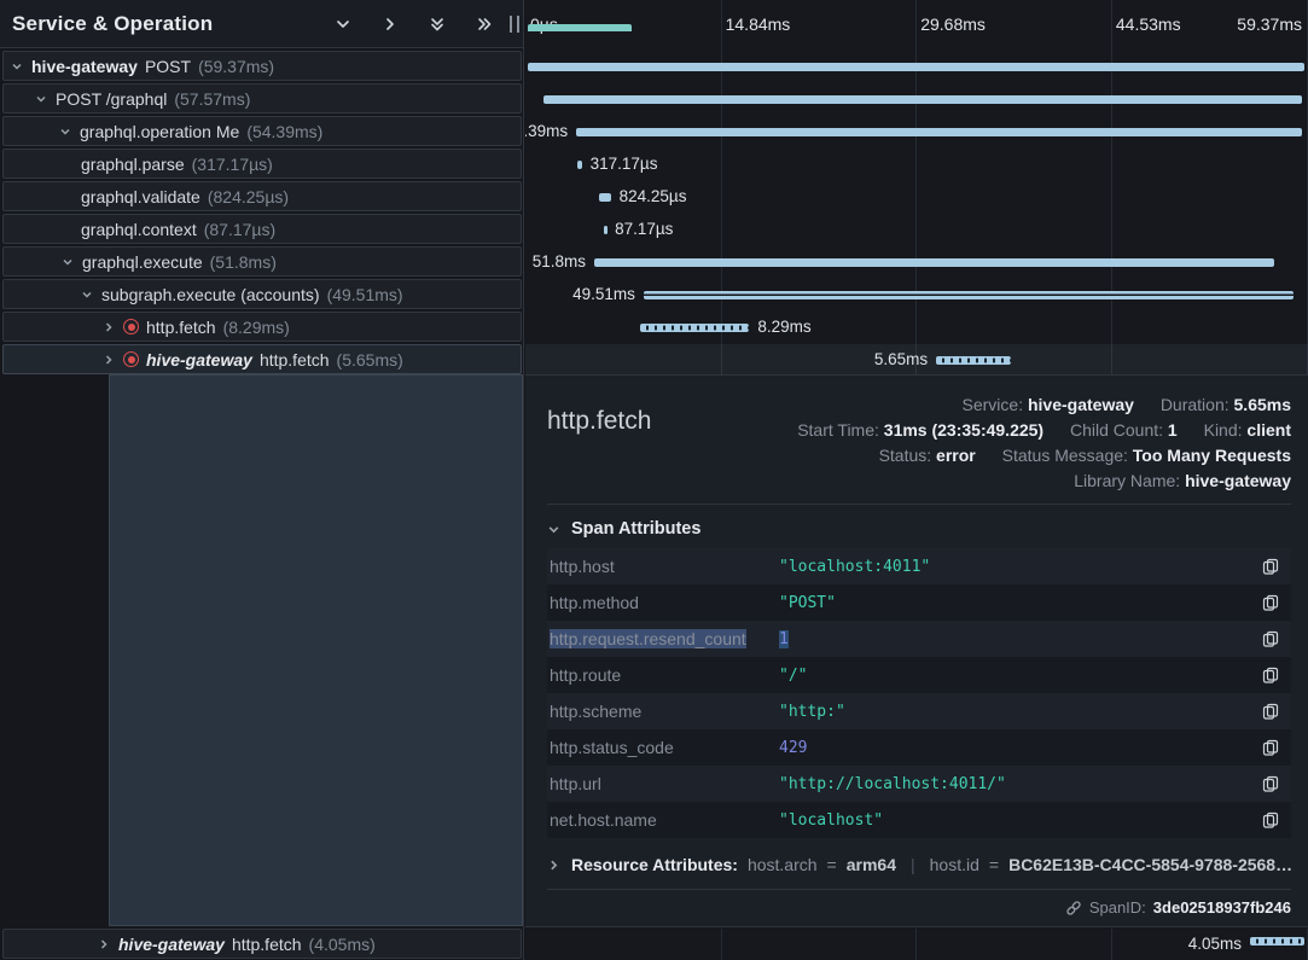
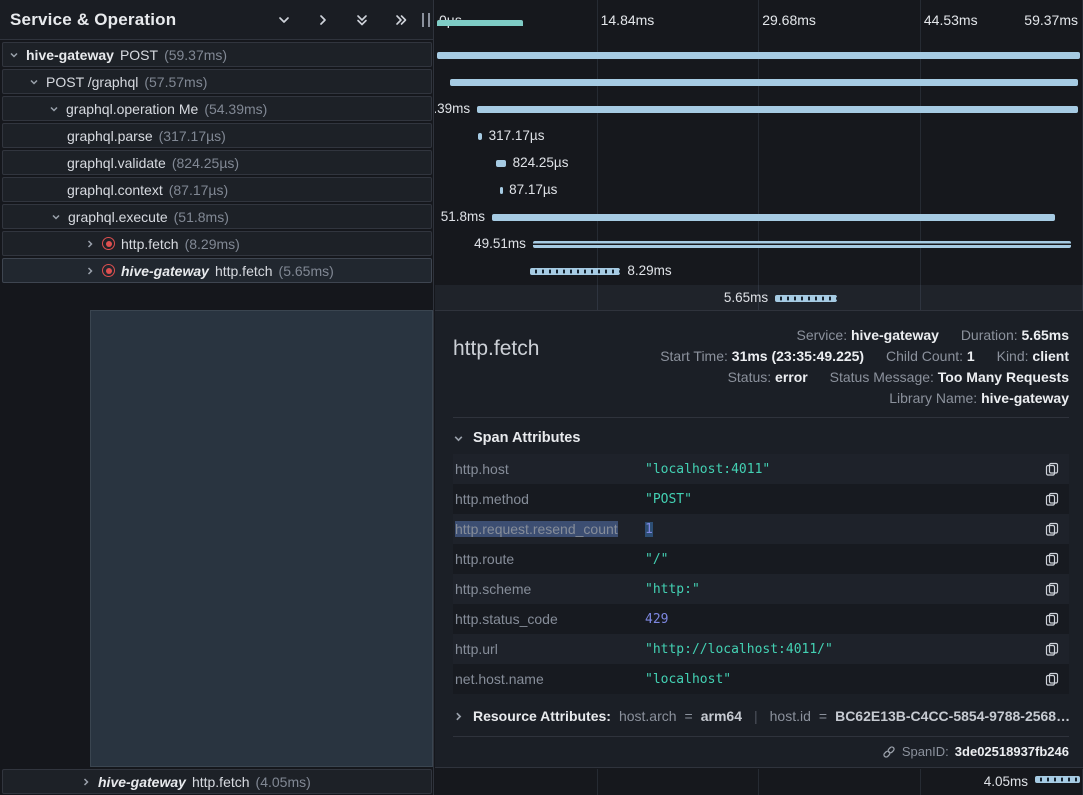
  Service & Operation
  hive-gateway
  POST
  (59.37ms)
  POST /graphql
  (57.57ms)
  graphql.operation Me
  (54.39ms)
  graphql.parse
  (317.17µs)
  graphql.validate
  (824.25µs)
  graphql.context
  (87.17µs)
  graphql.execute
  (51.8ms)
- subgraph.execute (accounts)
- (49.51ms)
  http.fetch
  (8.29ms)
  hive-gateway
  http.fetch
  (5.65ms)
  hive-gateway
  http.fetch
  (4.05ms)
  14.84ms
  29.68ms
  44.53ms
  59.37ms
  .39ms
  317.17µs
  824.25µs
  87.17µs
  51.8ms
  49.51ms
  8.29ms
  5.65ms
  http.fetch
  Service: hive-gateway Duration: 5.65ms
  Start Time: 31ms (23:35:49.225) Child Count: 1 Kind: client
  Status: error Status Message: Too Many Requests
  Library Name: hive-gateway
  Span Attributes
  http.host
  "localhost:4011"
  http.method
  "POST"
  http.request.resend_count
  1
  http.route
  "/"
  http.scheme
  "http:"
  http.status_code
  429
  http.url
  "http://localhost:4011/"
  net.host.name
  "localhost"
  Resource Attributes:
  host.arch
  =
  arm64
  |
  host.id
  =
  BC62E13B-C4CC-5854-9788-2568…
  SpanID:
  3de02518937fb246
  4.05ms
